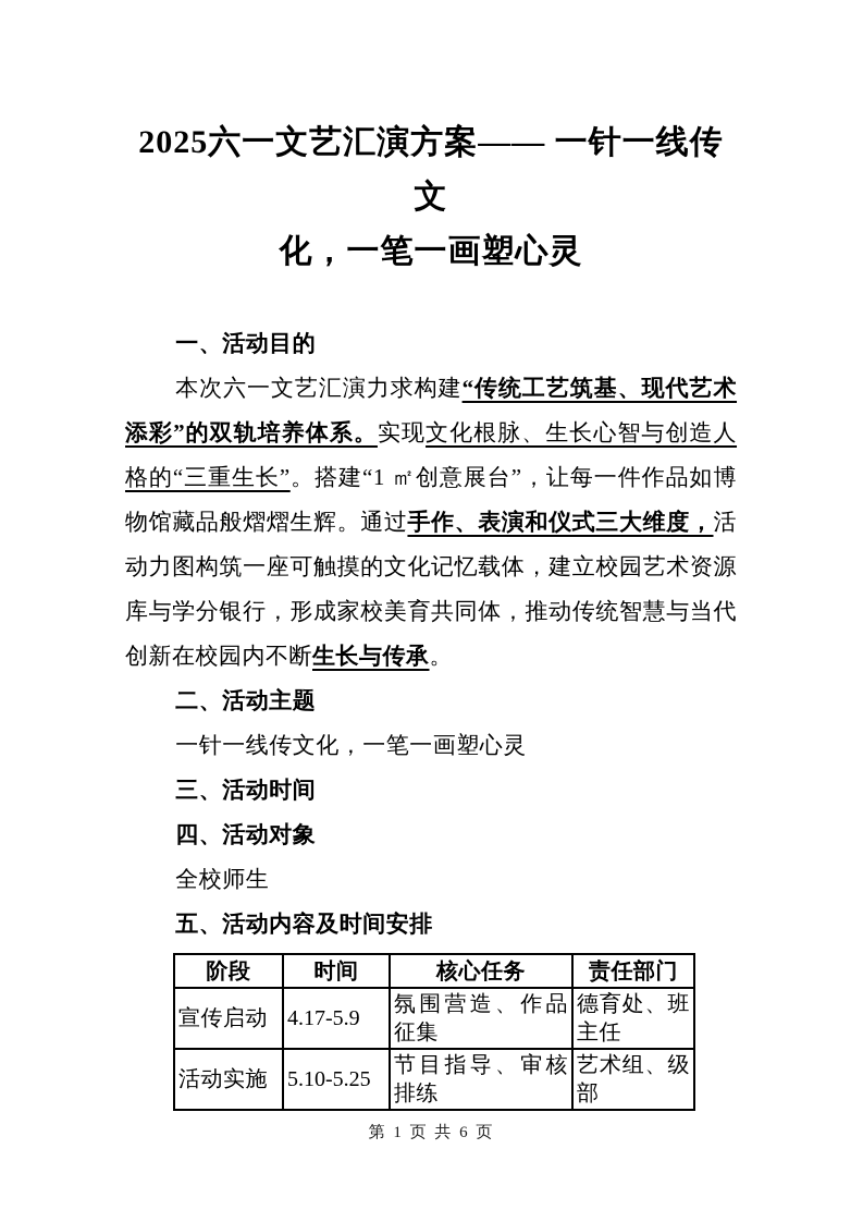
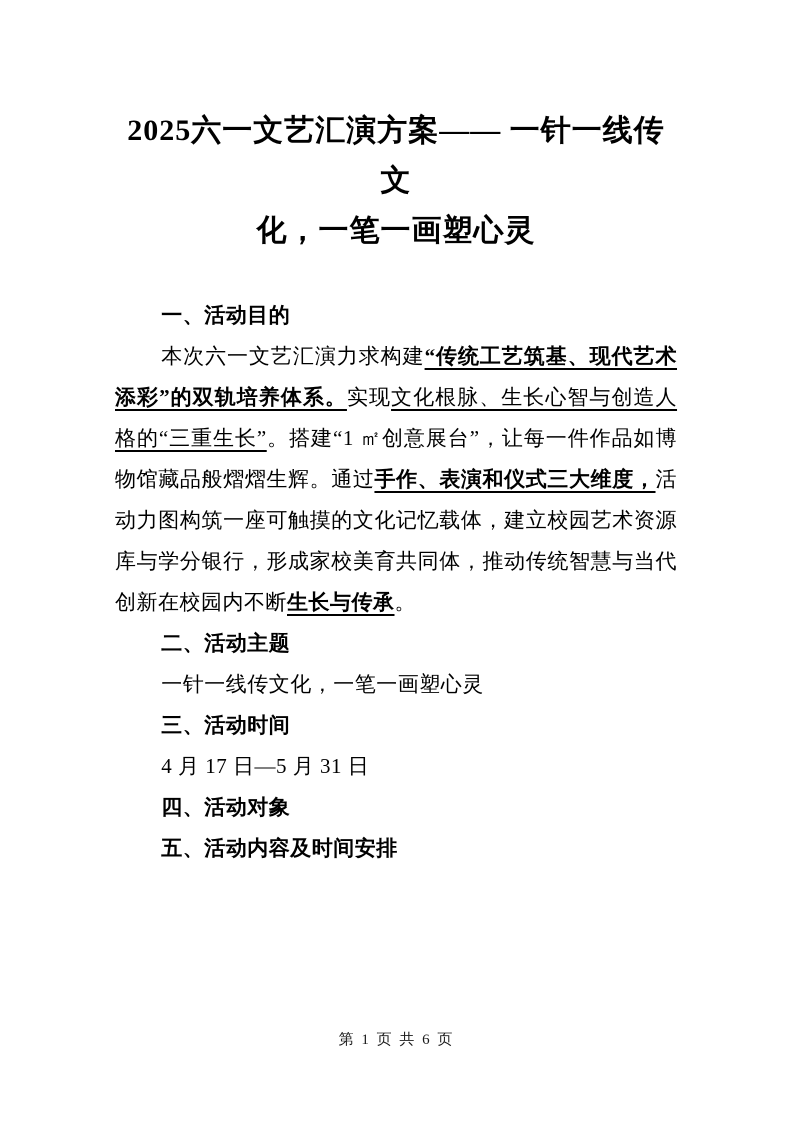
  2025六一文艺汇演方案—— 一针一线传文
  化，一笔一画塑心灵
  一、活动目的
  本次六一文艺汇演力求构建“传统工艺筑基、现代艺术添彩”的双轨培养体系。实现文化根脉、生长心智与创造人格的“三重生长”。搭建“1 ㎡创意展台”，让每一件作品如博物馆藏品般熠熠生辉。通过手作、表演和仪式三大维度，活动力图构筑一座可触摸的文化记忆载体，建立校园艺术资源库与学分银行，形成家校美育共同体，推动传统智慧与当代创新在校园内不断生长与传承。
  二、活动主题
  一针一线传文化，一笔一画塑心灵
  三、活动时间
+ 4 月 17 日—5 月 31 日
  四、活动对象
- 全校师生
  五、活动内容及时间安排
- 阶段	时间	核心任务	责任部门
- 宣传启动	4.17-5.9	氛围营造、作品征集	德育处、班主任
- 活动实施	5.10-5.25	节目指导、审核排练	艺术组、级部
  第 1 页 共 6 页
